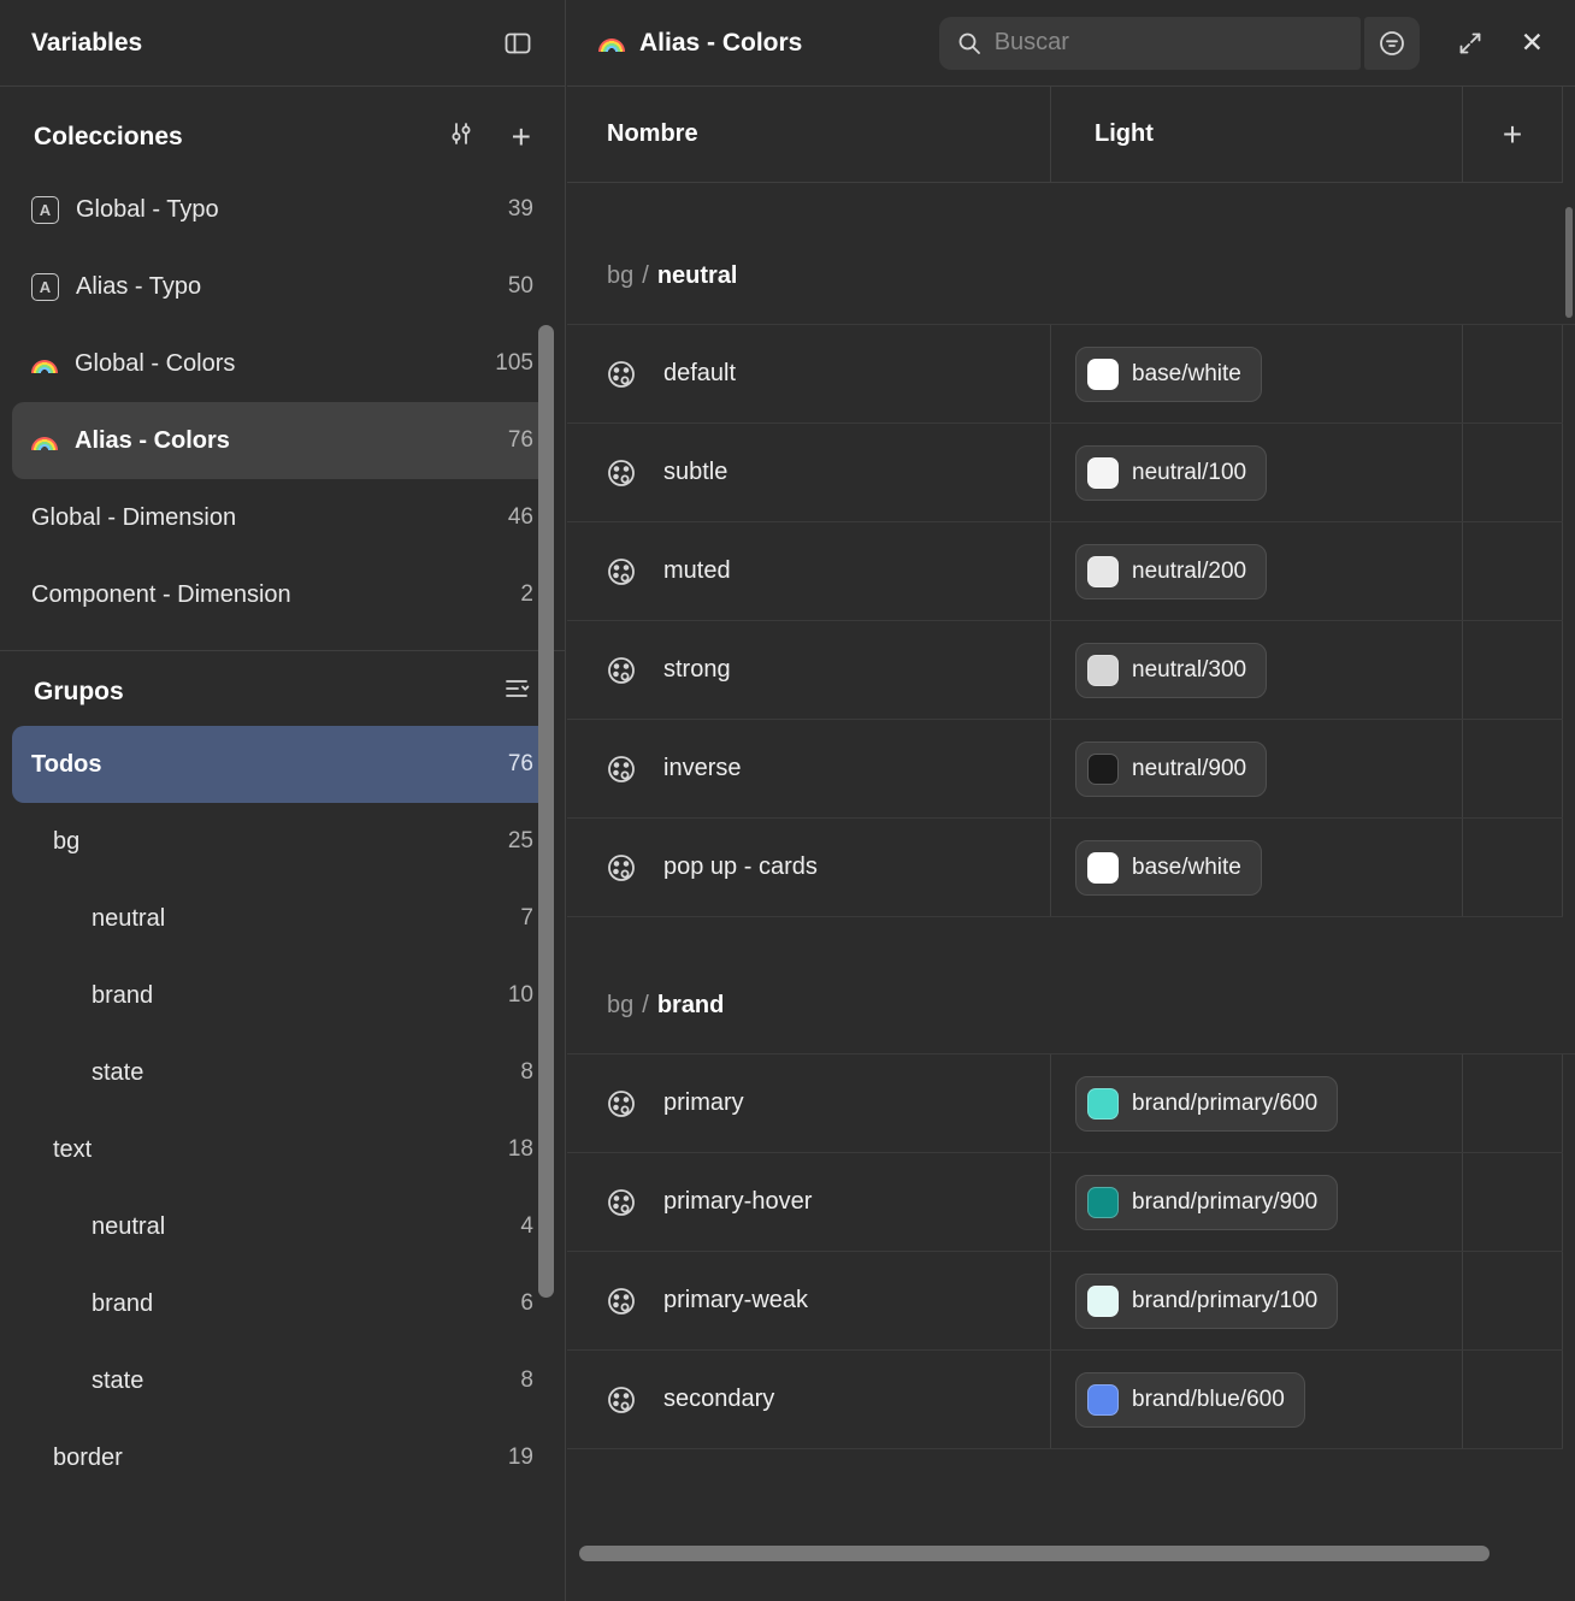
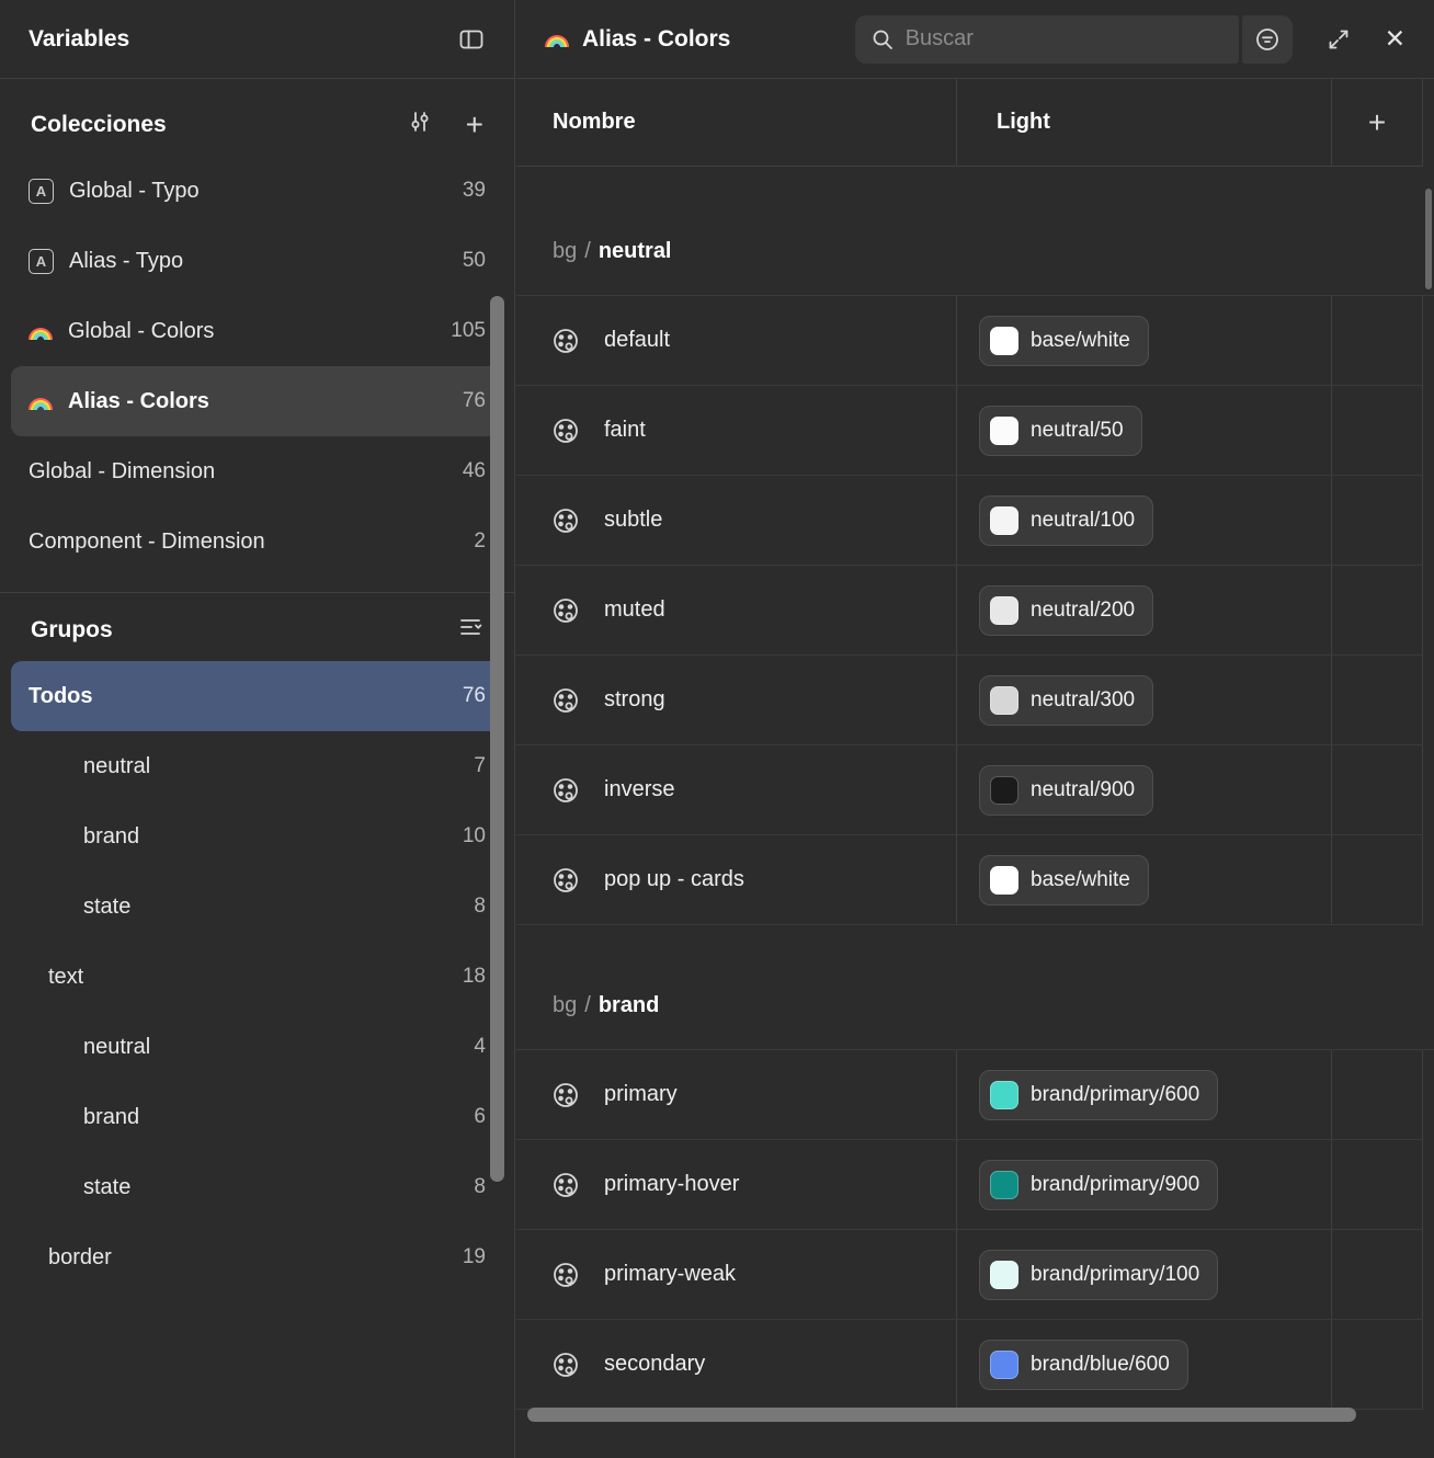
  Variables
  Colecciones
  +
  A
  Global - Typo
  39
  A
  Alias - Typo
  50
  Global - Colors
  105
  Alias - Colors
  76
  Global - Dimension
  46
  Component - Dimension
  2
  Grupos
  Todos
  76
- bg
- 25
  neutral
  7
  brand
  10
  state
  8
  text
  18
  neutral
  4
  brand
  6
  state
  8
  border
  19
  Alias - Colors
  Buscar
  ✕
  Nombre
  Light
  +
  bg / neutral
  default
  base/white
+ faint
+ neutral/50
  subtle
  neutral/100
  muted
  neutral/200
  strong
  neutral/300
  inverse
  neutral/900
  pop up - cards
  base/white
  bg / brand
  primary
  brand/primary/600
  primary-hover
  brand/primary/900
  primary-weak
  brand/primary/100
  secondary
  brand/blue/600
